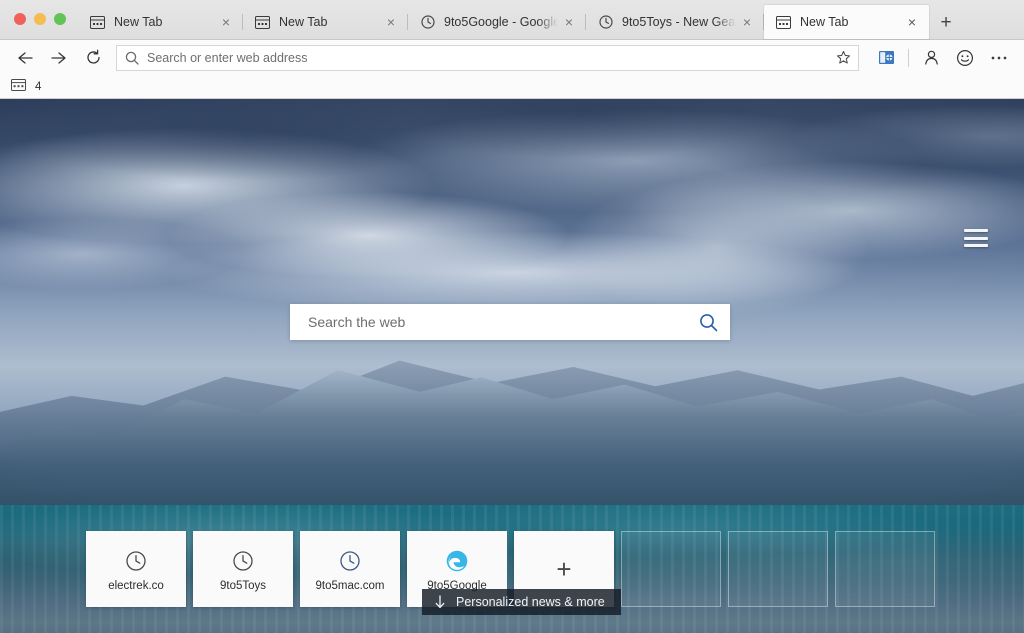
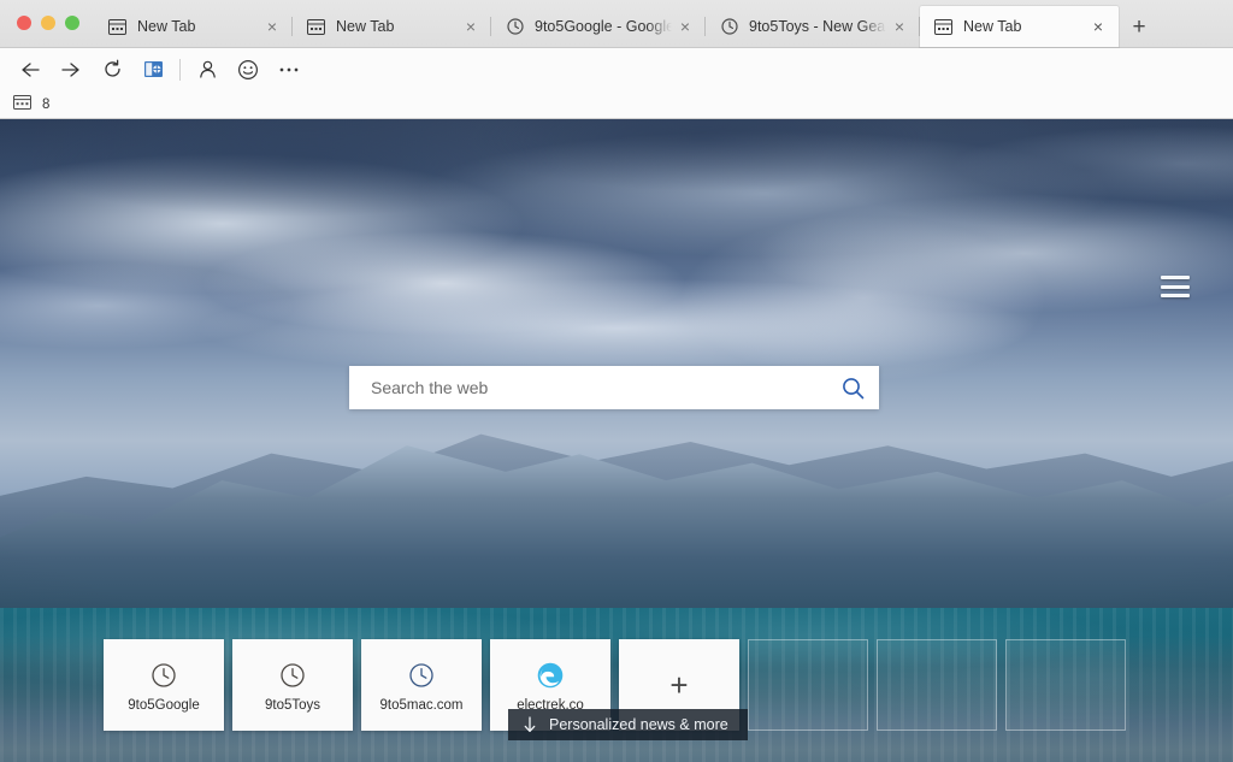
  New Tab
  ×
  New Tab
  ×
  9to5Google - Google
  ×
  9to5Toys - New Gea
  ×
  New Tab
  ×
  +
- Search or enter web address
- 4
+ 8
  Search the web
- electrek.co
+ 9to5Google
  9to5Toys
  9to5mac.com
- 9to5Google
+ electrek.co
  +
  Personalized news & more
